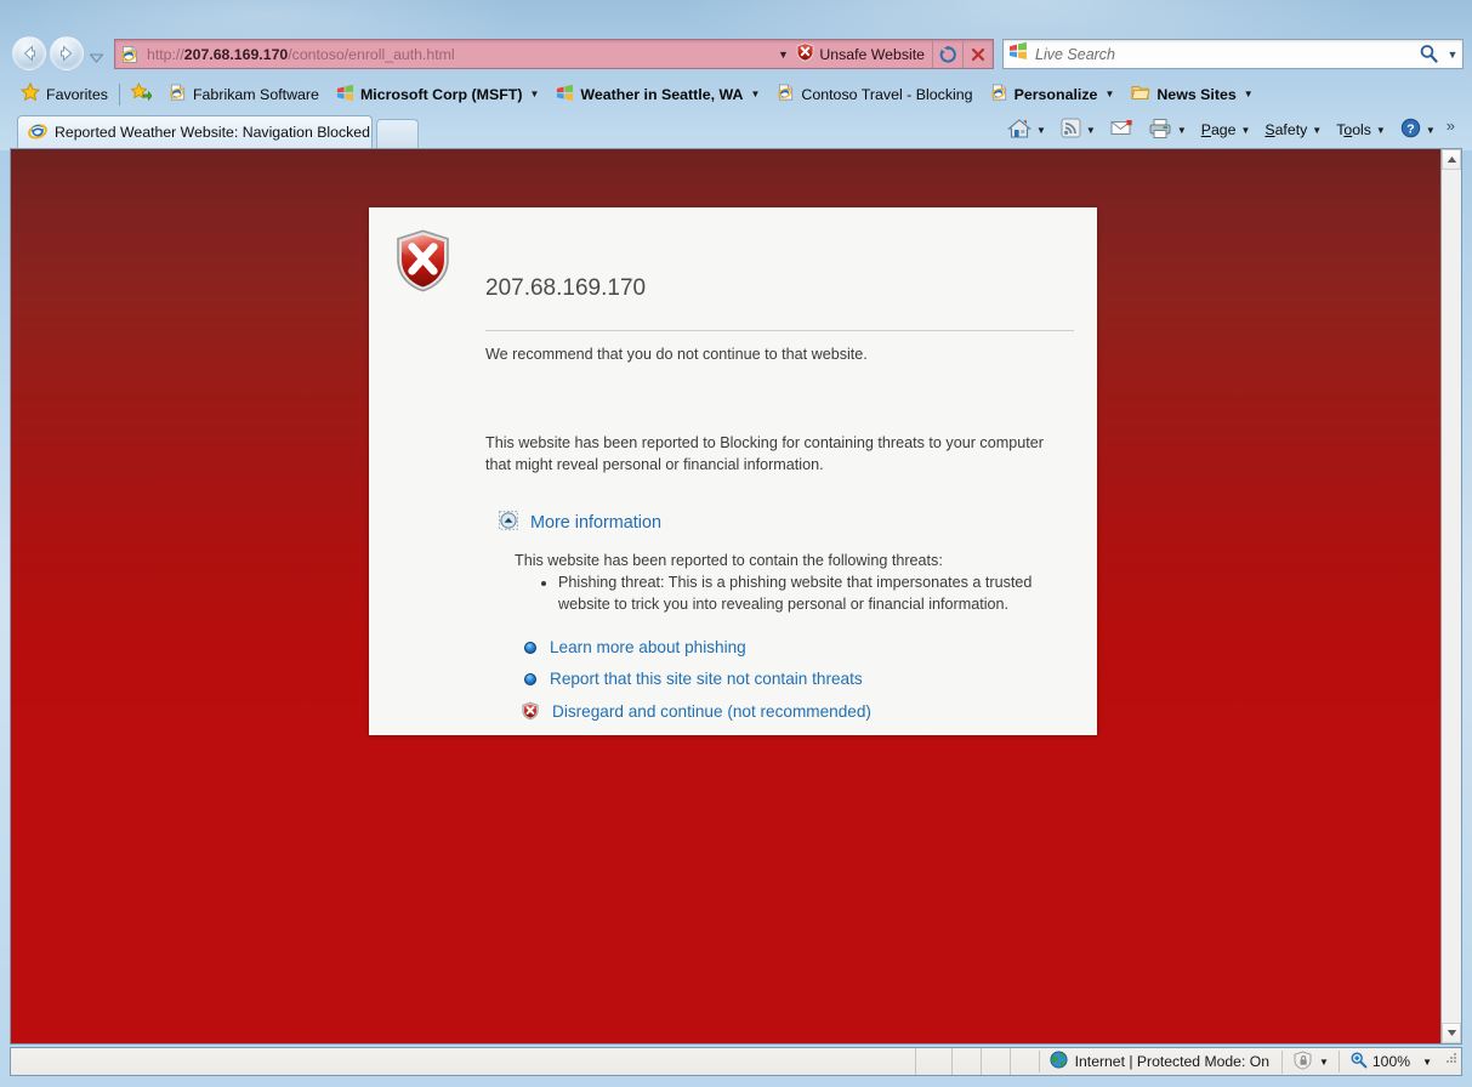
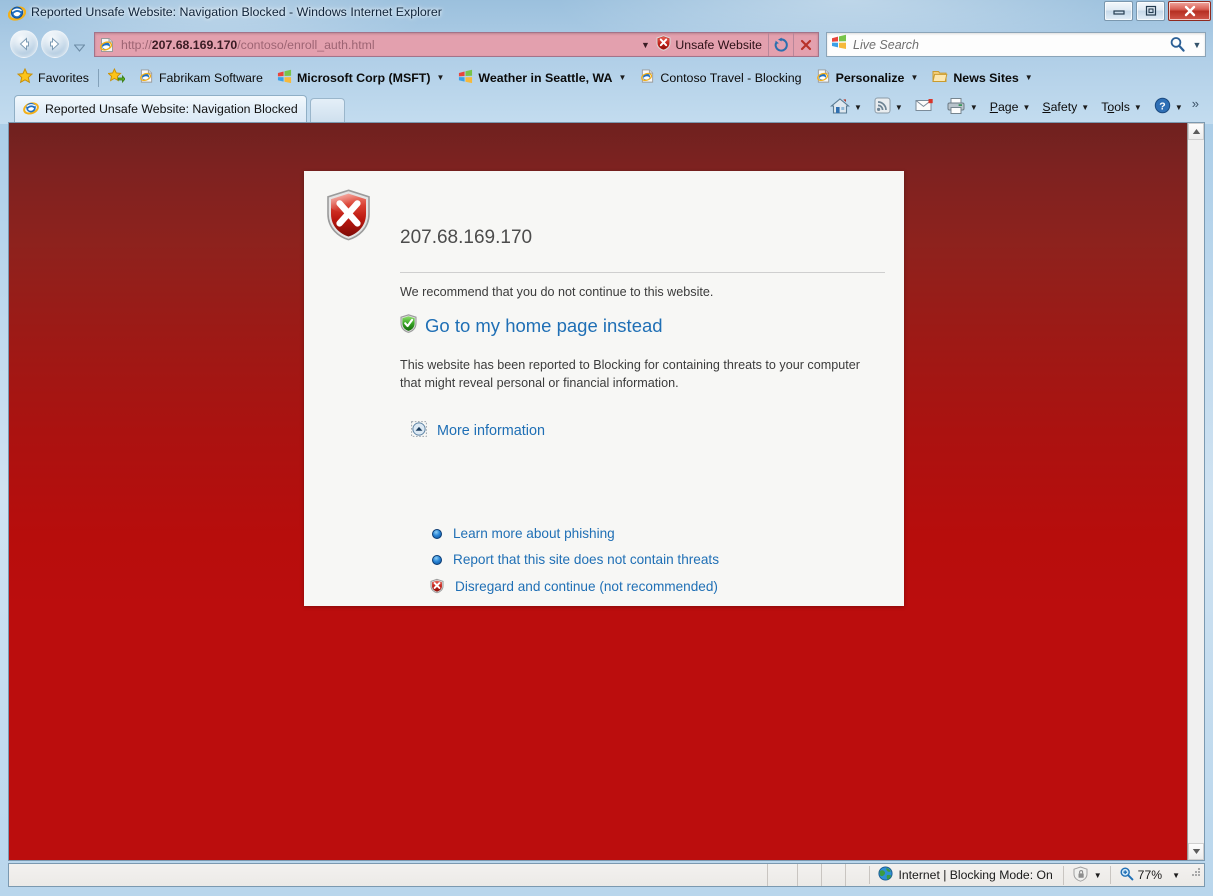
+ Reported Unsafe Website: Navigation Blocked - Windows Internet Explorer
  http://207.68.169.170/contoso/enroll_auth.html
  ▼
  Unsafe Website
  Live Search
  ▼
  Favorites
  Fabrikam Software
  Microsoft Corp (MSFT)
  ▼
  Weather in Seattle, WA
  ▼
  Contoso Travel - Blocking
  Personalize
  ▼
  News Sites
  ▼
- Reported Weather Website: Navigation Blocked
+ Reported Unsafe Website: Navigation Blocked
  ▼
  ▼
  ▼
  Page
  ▼
  Safety
  ▼
  Tools
  ▼
  ?
  ▼
  »
  207.68.169.170
- We recommend that you do not continue to that website.
+ We recommend that you do not continue to this website.
+ Go to my home page instead
  This website has been reported to Blocking for containing threats to your computer that might reveal personal or financial information.
  More information
- This website has been reported to contain the following threats:
- Phishing threat: This is a phishing website that impersonates a trusted website to trick you into revealing personal or financial information.
  Learn more about phishing
- Report that this site site not contain threats
+ Report that this site does not contain threats
  Disregard and continue (not recommended)
- Internet | Protected Mode: On
+ Internet | Blocking Mode: On
  ▼
- 100%
+ 77%
  ▼
